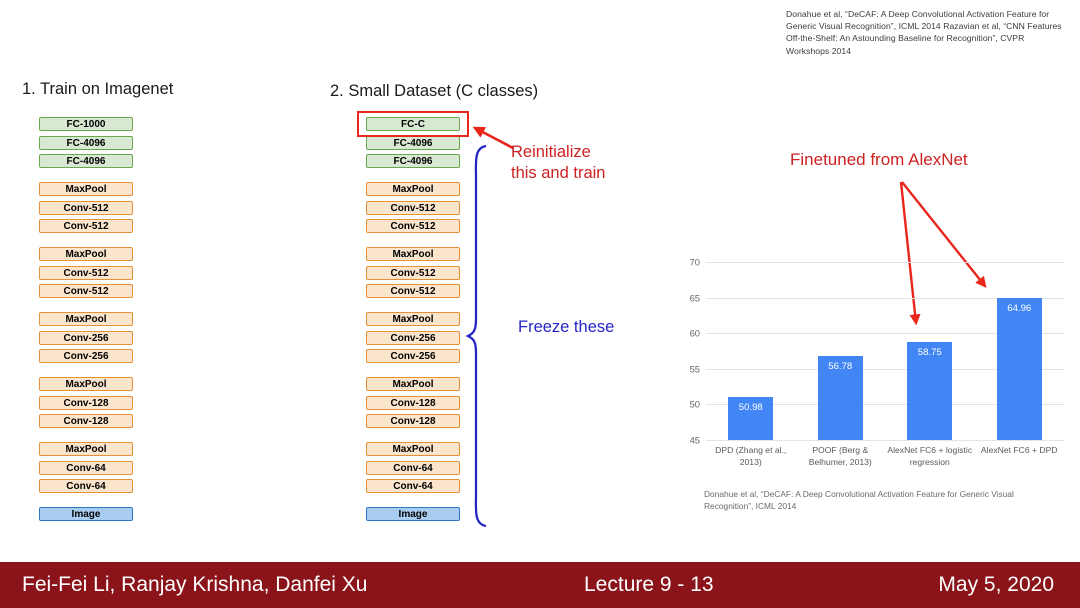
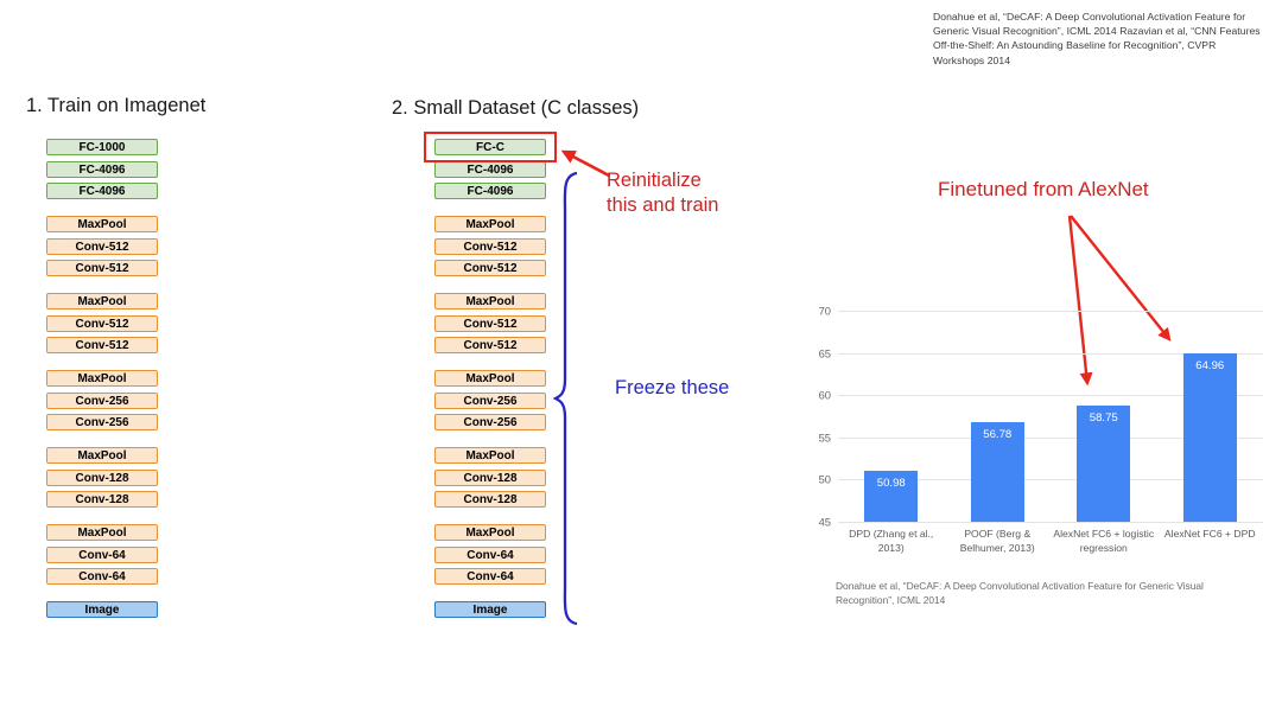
  Donahue et al, “DeCAF: A Deep Convolutional Activation Feature for Generic Visual Recognition”, ICML 2014 Razavian et al, “CNN Features Off-the-Shelf: An Astounding Baseline for Recognition”, CVPR Workshops 2014
  1. Train on Imagenet
  2. Small Dataset (C classes)
  FC-1000
  FC-4096
  FC-4096
  MaxPool
  Conv-512
  Conv-512
  MaxPool
  Conv-512
  Conv-512
  MaxPool
  Conv-256
  Conv-256
  MaxPool
  Conv-128
  Conv-128
  MaxPool
  Conv-64
  Conv-64
  Image
  FC-C
  FC-4096
  FC-4096
  MaxPool
  Conv-512
  Conv-512
  MaxPool
  Conv-512
  Conv-512
  MaxPool
  Conv-256
  Conv-256
  MaxPool
  Conv-128
  Conv-128
  MaxPool
  Conv-64
  Conv-64
  Image
  Reinitialize
  this and train
  Freeze these
  Finetuned from AlexNet
  45
  50
  55
  60
  65
  70
  50.98
  DPD (Zhang et al., 2013)
  56.78
  POOF (Berg & Belhumer, 2013)
  58.75
  AlexNet FC6 + logistic regression
  64.96
  AlexNet FC6 + DPD
  Donahue et al, “DeCAF: A Deep Convolutional Activation Feature for Generic Visual Recognition”, ICML 2014
- Fei-Fei Li, Ranjay Krishna, Danfei Xu
- Lecture 9 - 13
- May 5, 2020
